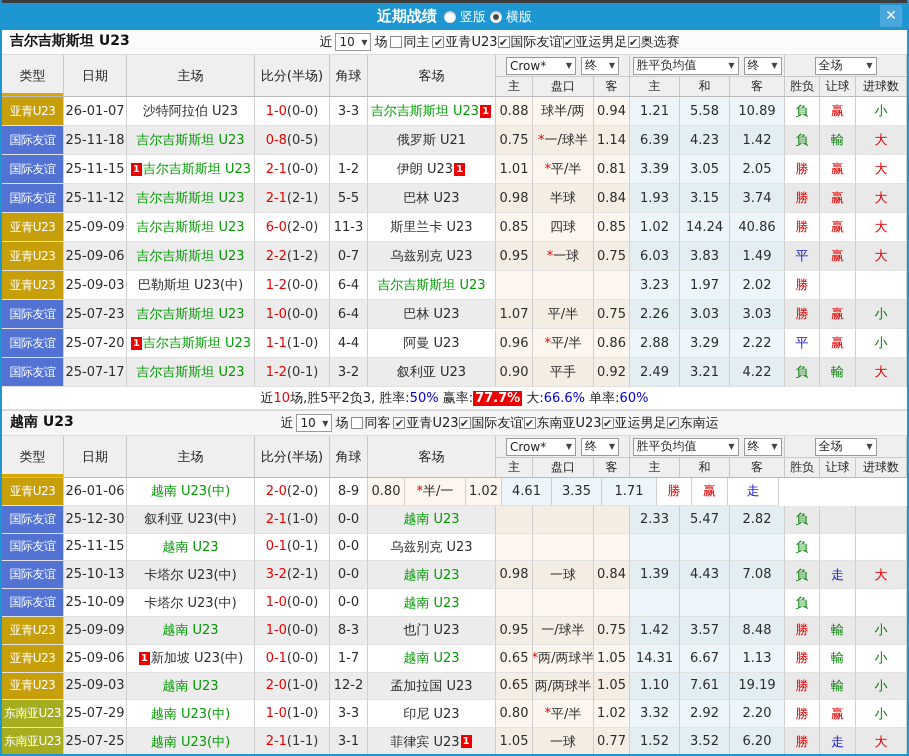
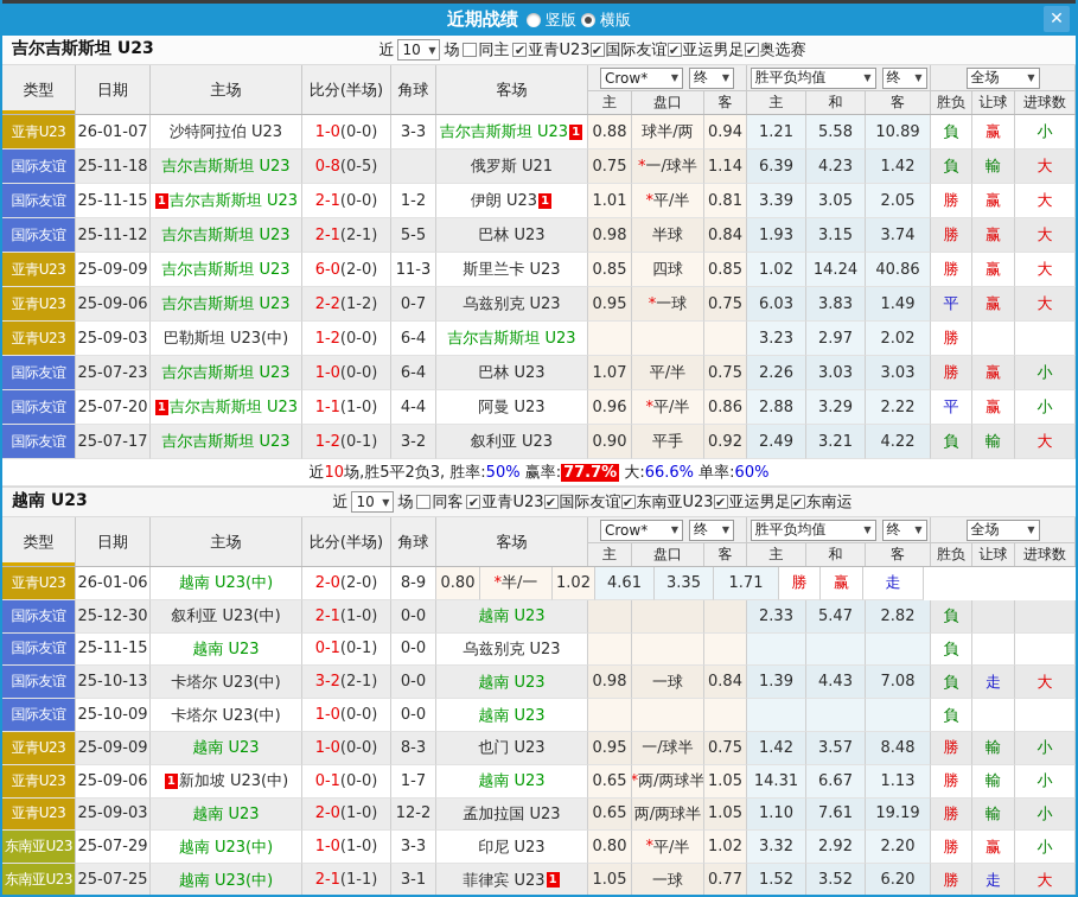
  近期战绩
  竖版
  横版
  ✕
  吉尔吉斯斯坦 U23
  近
  10
  ▼
  场
  同主
  ✔
  亚青U23
  ✔
  国际友谊
  ✔
  亚运男足
  ✔
  奥选赛
  类型
  日期
  主场
  比分(半场)
  角球
  客场
  Crow*
  ▼
  终
  ▼
  主
  盘口
  客
  胜平负均值
  ▼
  终
  ▼
  主
  和
  客
  全场
  ▼
  胜负
  让球
  进球数
  亚青U23
  26-01-07
  沙特阿拉伯 U23
  1-0
  (0-0)
  3-3
  吉尔吉斯斯坦 U23
  1
  0.88
  球半/两
  0.94
  1.21
  5.58
  10.89
  負
  赢
  小
  国际友谊
  25-11-18
  吉尔吉斯斯坦 U23
  0-8
  (0-5)
  俄罗斯 U21
  0.75
  *
  一/球半
  1.14
  6.39
  4.23
  1.42
  負
  輸
  大
  国际友谊
  25-11-15
  1
  吉尔吉斯斯坦 U23
  2-1
  (0-0)
  1-2
  伊朗 U23
  1
  1.01
  *
  平/半
  0.81
  3.39
  3.05
  2.05
  勝
  赢
  大
  国际友谊
  25-11-12
  吉尔吉斯斯坦 U23
  2-1
  (2-1)
  5-5
  巴林 U23
  0.98
  半球
  0.84
  1.93
  3.15
  3.74
  勝
  赢
  大
  亚青U23
  25-09-09
  吉尔吉斯斯坦 U23
  6-0
  (2-0)
  11-3
  斯里兰卡 U23
  0.85
  四球
  0.85
  1.02
  14.24
  40.86
  勝
  赢
  大
  亚青U23
  25-09-06
  吉尔吉斯斯坦 U23
  2-2
  (1-2)
  0-7
  乌兹别克 U23
  0.95
  *
  一球
  0.75
  6.03
  3.83
  1.49
  平
  赢
  大
  亚青U23
  25-09-03
  巴勒斯坦 U23(中)
  1-2
  (0-0)
  6-4
  吉尔吉斯斯坦 U23
  3.23
- 1.97
+ 2.97
  2.02
  勝
  国际友谊
  25-07-23
  吉尔吉斯斯坦 U23
  1-0
  (0-0)
  6-4
  巴林 U23
  1.07
  平/半
  0.75
  2.26
  3.03
  3.03
  勝
  赢
  小
  国际友谊
  25-07-20
  1
  吉尔吉斯斯坦 U23
  1-1
  (1-0)
  4-4
  阿曼 U23
  0.96
  *
  平/半
  0.86
  2.88
  3.29
  2.22
  平
  赢
  小
  国际友谊
  25-07-17
  吉尔吉斯斯坦 U23
  1-2
  (0-1)
  3-2
  叙利亚 U23
  0.90
  平手
  0.92
  2.49
  3.21
  4.22
  負
  輸
  大
  近
  10
  场,胜5平2负3, 胜率:
  50%
  赢率:
  77.7%
  大:
  66.6%
  单率:
  60%
  越南 U23
  近
  10
  ▼
  场
  同客
  ✔
  亚青U23
  ✔
  国际友谊
  ✔
  东南亚U23
  ✔
  亚运男足
  ✔
  东南运
  类型
  日期
  主场
  比分(半场)
  角球
  客场
  Crow*
  ▼
  终
  ▼
  主
  盘口
  客
  胜平负均值
  ▼
  终
  ▼
  主
  和
  客
  全场
  ▼
  胜负
  让球
  进球数
  亚青U23
  26-01-06
  越南 U23(中)
  2-0
  (2-0)
  8-9
  0.80
  *
  半/一
  1.02
  4.61
  3.35
  1.71
  勝
  赢
  走
  国际友谊
  25-12-30
  叙利亚 U23(中)
  2-1
  (1-0)
  0-0
  越南 U23
  2.33
  5.47
  2.82
  負
  国际友谊
  25-11-15
  越南 U23
  0-1
  (0-1)
  0-0
  乌兹别克 U23
  負
  国际友谊
  25-10-13
  卡塔尔 U23(中)
  3-2
  (2-1)
  0-0
  越南 U23
  0.98
  一球
  0.84
  1.39
  4.43
  7.08
  負
  走
  大
  国际友谊
  25-10-09
  卡塔尔 U23(中)
  1-0
  (0-0)
  0-0
  越南 U23
  負
  亚青U23
  25-09-09
  越南 U23
  1-0
  (0-0)
  8-3
  也门 U23
  0.95
  一/球半
  0.75
  1.42
  3.57
  8.48
  勝
  輸
  小
  亚青U23
  25-09-06
  1
  新加坡 U23(中)
  0-1
  (0-0)
  1-7
  越南 U23
  0.65
  *
  两/两球半
  1.05
  14.31
  6.67
  1.13
  勝
  輸
  小
  亚青U23
  25-09-03
  越南 U23
  2-0
  (1-0)
  12-2
  孟加拉国 U23
  0.65
  两/两球半
  1.05
  1.10
  7.61
  19.19
  勝
  輸
  小
  东南亚U23
  25-07-29
  越南 U23(中)
  1-0
  (1-0)
  3-3
  印尼 U23
  0.80
  *
  平/半
  1.02
  3.32
  2.92
  2.20
  勝
  赢
  小
  东南亚U23
  25-07-25
  越南 U23(中)
  2-1
  (1-1)
  3-1
  菲律宾 U23
  1
  1.05
  一球
  0.77
  1.52
  3.52
  6.20
  勝
  走
  大
